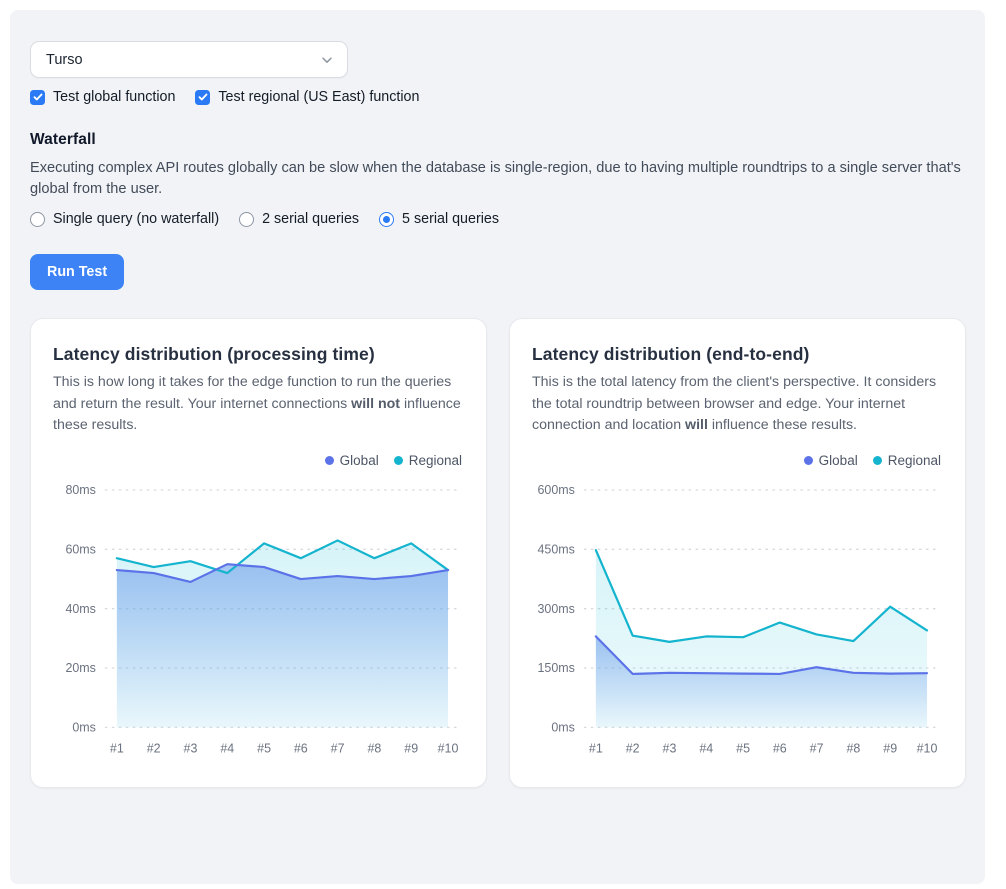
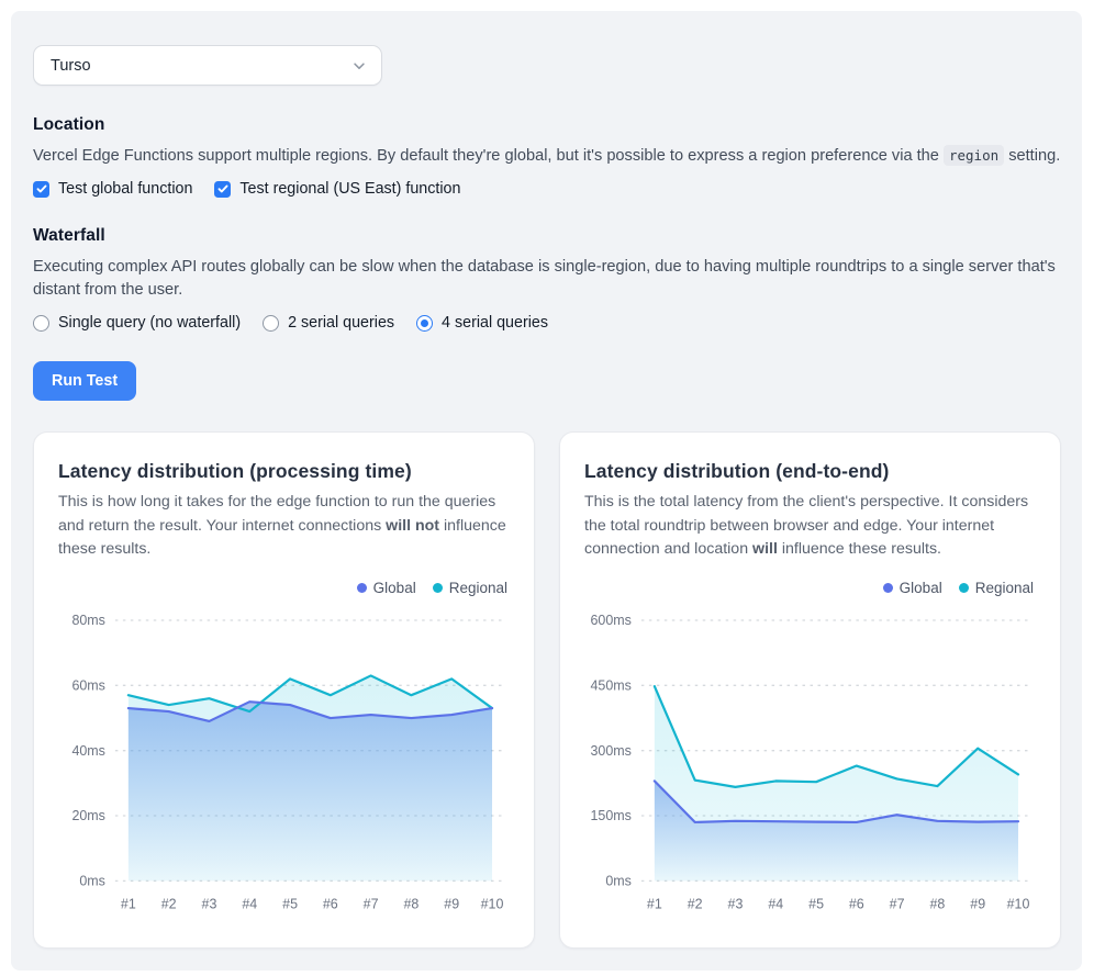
  Turso
+ Location
+ Vercel Edge Functions support multiple regions. By default they're global, but it's possible to express a region preference via the region setting.
  Test global function
  Test regional (US East) function
  Waterfall
- Executing complex API routes globally can be slow when the database is single-region, due to having multiple roundtrips to a single server that's global from the user.
+ Executing complex API routes globally can be slow when the database is single-region, due to having multiple roundtrips to a single server that's distant from the user.
  Single query (no waterfall)
  2 serial queries
- 5 serial queries
+ 4 serial queries
  Run Test
  Latency distribution (processing time)
  This is how long it takes for the edge function to run the queries and return the result. Your internet connections will not influence these results.
  Global
  Regional
  0ms
  20ms
  40ms
  60ms
  80ms
  #1
  #2
  #3
  #4
  #5
  #6
  #7
  #8
  #9
  #10
  Latency distribution (end-to-end)
  This is the total latency from the client's perspective. It considers the total roundtrip between browser and edge. Your internet connection and location will influence these results.
  Global
  Regional
  0ms
  150ms
  300ms
  450ms
  600ms
  #1
  #2
  #3
  #4
  #5
  #6
  #7
  #8
  #9
  #10
